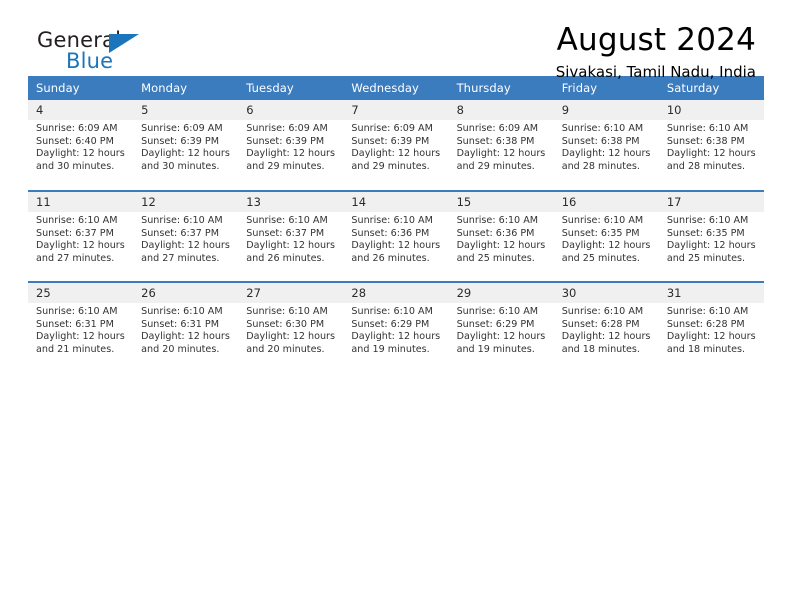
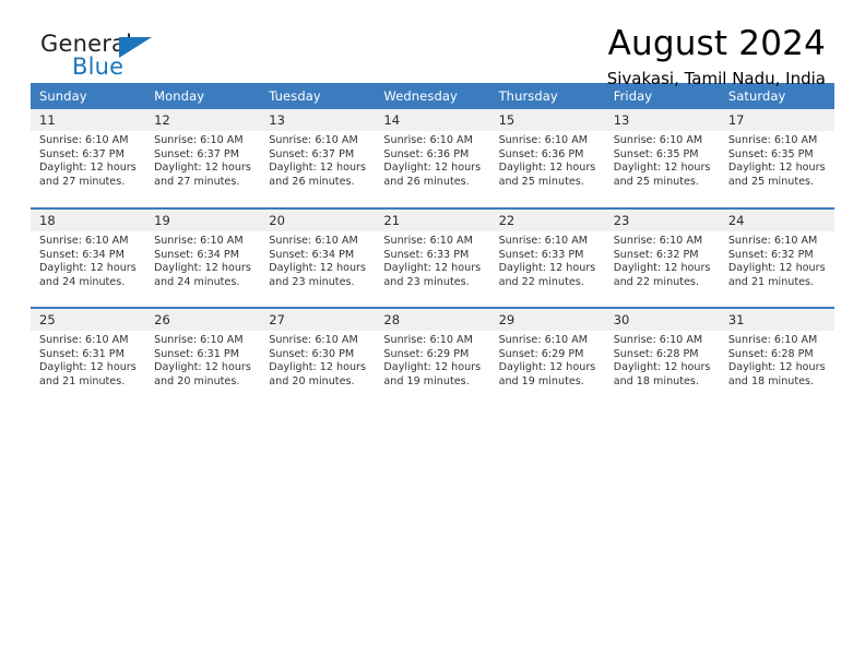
  General
  Blue
  August 2024
  Sivakasi, Tamil Nadu, India
  Sunday	Monday	Tuesday	Wednesday	Thursday	Friday	Saturday
- 4Sunrise: 6:09 AMSunset: 6:40 PMDaylight: 12 hoursand 30 minutes.	5Sunrise: 6:09 AMSunset: 6:39 PMDaylight: 12 hoursand 30 minutes.	6Sunrise: 6:09 AMSunset: 6:39 PMDaylight: 12 hoursand 29 minutes.	7Sunrise: 6:09 AMSunset: 6:39 PMDaylight: 12 hoursand 29 minutes.	8Sunrise: 6:09 AMSunset: 6:38 PMDaylight: 12 hoursand 29 minutes.	9Sunrise: 6:10 AMSunset: 6:38 PMDaylight: 12 hoursand 28 minutes.	10Sunrise: 6:10 AMSunset: 6:38 PMDaylight: 12 hoursand 28 minutes.
- 11Sunrise: 6:10 AMSunset: 6:37 PMDaylight: 12 hoursand 27 minutes.	12Sunrise: 6:10 AMSunset: 6:37 PMDaylight: 12 hoursand 27 minutes.	13Sunrise: 6:10 AMSunset: 6:37 PMDaylight: 12 hoursand 26 minutes.	14Sunrise: 6:10 AMSunset: 6:36 PMDaylight: 12 hoursand 26 minutes.	15Sunrise: 6:10 AMSunset: 6:36 PMDaylight: 12 hoursand 25 minutes.	16Sunrise: 6:10 AMSunset: 6:35 PMDaylight: 12 hoursand 25 minutes.	17Sunrise: 6:10 AMSunset: 6:35 PMDaylight: 12 hoursand 25 minutes.
+ 11Sunrise: 6:10 AMSunset: 6:37 PMDaylight: 12 hoursand 27 minutes.	12Sunrise: 6:10 AMSunset: 6:37 PMDaylight: 12 hoursand 27 minutes.	13Sunrise: 6:10 AMSunset: 6:37 PMDaylight: 12 hoursand 26 minutes.	14Sunrise: 6:10 AMSunset: 6:36 PMDaylight: 12 hoursand 26 minutes.	15Sunrise: 6:10 AMSunset: 6:36 PMDaylight: 12 hoursand 25 minutes.	13Sunrise: 6:10 AMSunset: 6:35 PMDaylight: 12 hoursand 25 minutes.	17Sunrise: 6:10 AMSunset: 6:35 PMDaylight: 12 hoursand 25 minutes.
+ 18Sunrise: 6:10 AMSunset: 6:34 PMDaylight: 12 hoursand 24 minutes.	19Sunrise: 6:10 AMSunset: 6:34 PMDaylight: 12 hoursand 24 minutes.	20Sunrise: 6:10 AMSunset: 6:34 PMDaylight: 12 hoursand 23 minutes.	21Sunrise: 6:10 AMSunset: 6:33 PMDaylight: 12 hoursand 23 minutes.	22Sunrise: 6:10 AMSunset: 6:33 PMDaylight: 12 hoursand 22 minutes.	23Sunrise: 6:10 AMSunset: 6:32 PMDaylight: 12 hoursand 22 minutes.	24Sunrise: 6:10 AMSunset: 6:32 PMDaylight: 12 hoursand 21 minutes.
  25Sunrise: 6:10 AMSunset: 6:31 PMDaylight: 12 hoursand 21 minutes.	26Sunrise: 6:10 AMSunset: 6:31 PMDaylight: 12 hoursand 20 minutes.	27Sunrise: 6:10 AMSunset: 6:30 PMDaylight: 12 hoursand 20 minutes.	28Sunrise: 6:10 AMSunset: 6:29 PMDaylight: 12 hoursand 19 minutes.	29Sunrise: 6:10 AMSunset: 6:29 PMDaylight: 12 hoursand 19 minutes.	30Sunrise: 6:10 AMSunset: 6:28 PMDaylight: 12 hoursand 18 minutes.	31Sunrise: 6:10 AMSunset: 6:28 PMDaylight: 12 hoursand 18 minutes.
